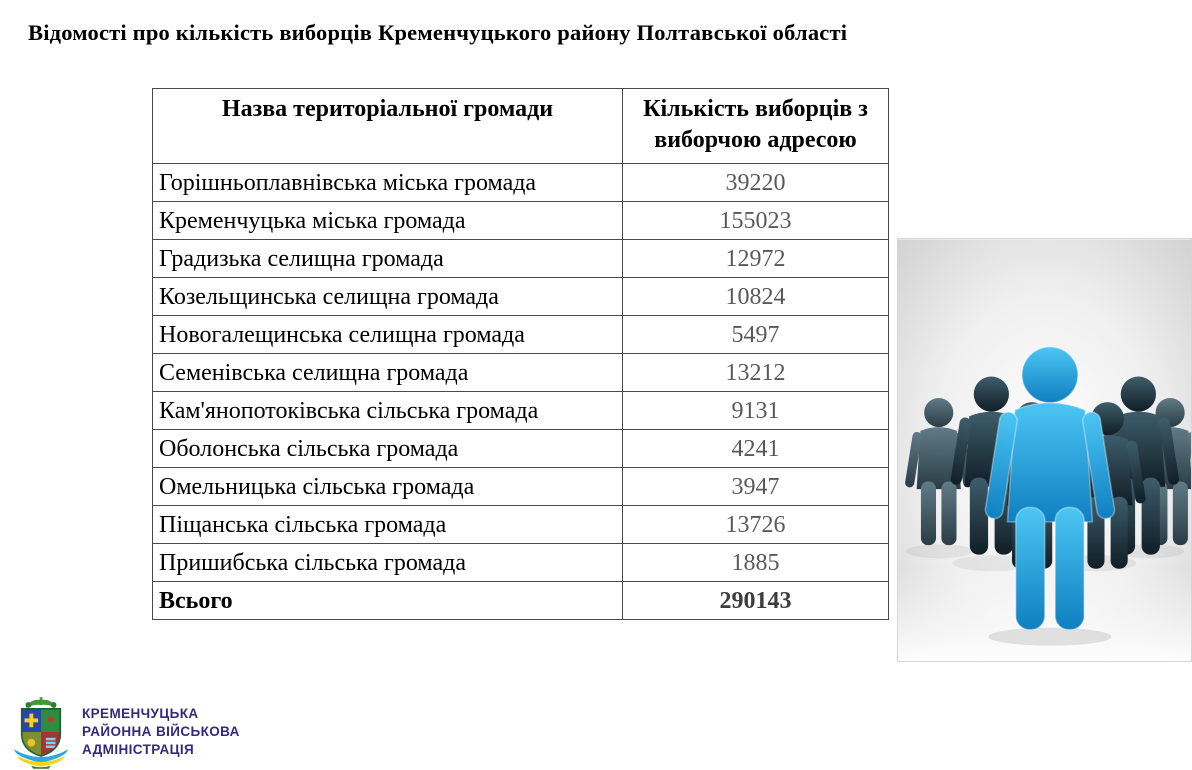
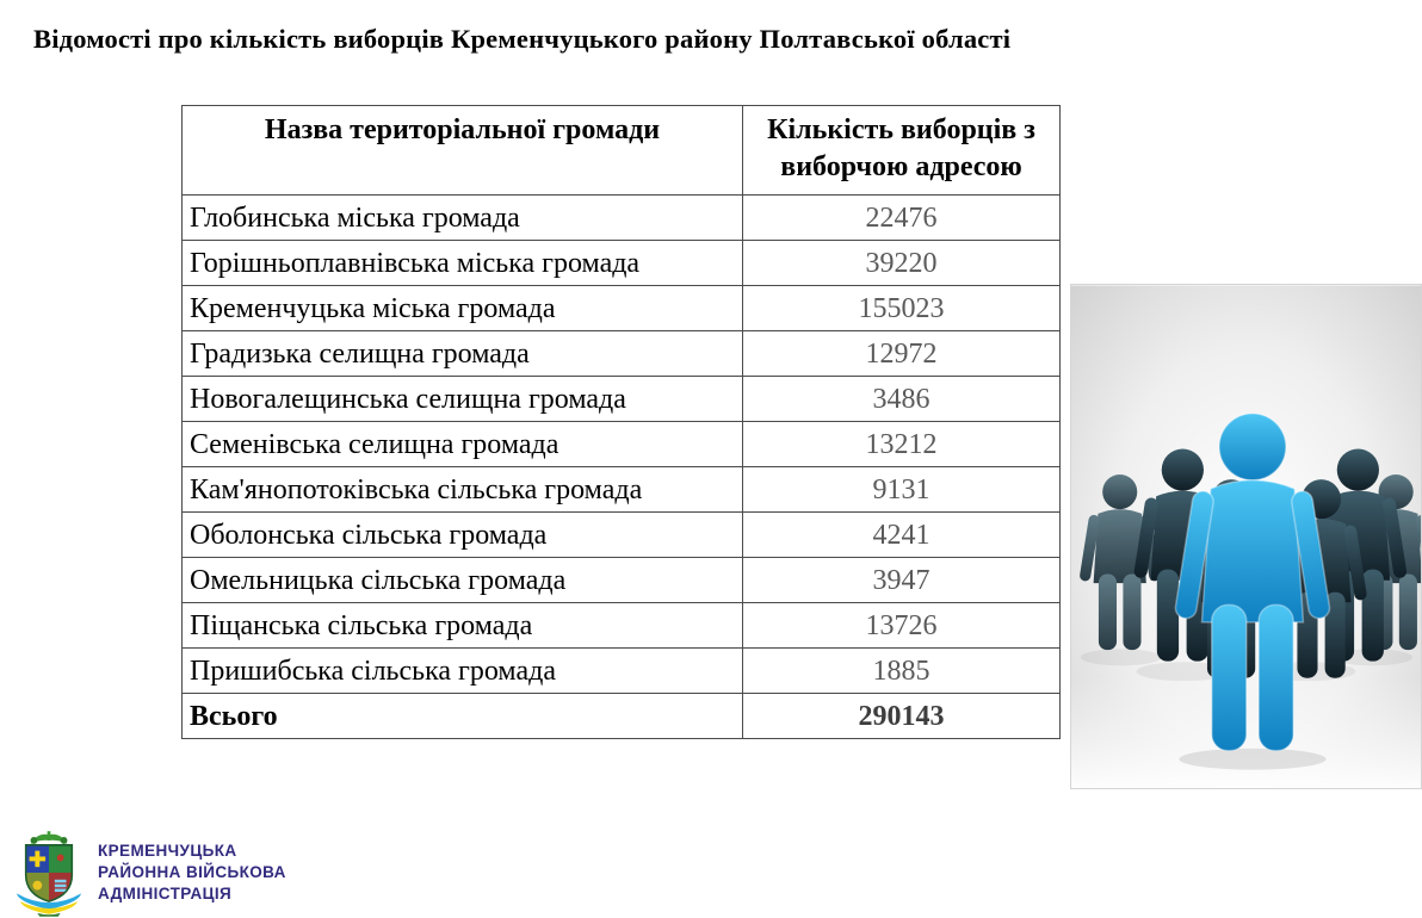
  Відомості про кількість виборців Кременчуцького району Полтавської області
  Назва територіальної громади	Кількість виборців з виборчою адресою
+ Глобинська міська громада	22476
  Горішньоплавнівська міська громада	39220
  Кременчуцька міська громада	155023
  Градизька селищна громада	12972
- Козельщинська селищна громада	10824
- Новогалещинська селищна громада	5497
+ Новогалещинська селищна громада	3486
  Семенівська селищна громада	13212
  Кам'янопотоківська сільська громада	9131
  Оболонська сільська громада	4241
  Омельницька сільська громада	3947
  Піщанська сільська громада	13726
  Пришибська сільська громада	1885
  Всього	290143
  КРЕМЕНЧУЦЬКА
  РАЙОННА ВІЙСЬКОВА
  АДМІНІСТРАЦІЯ
